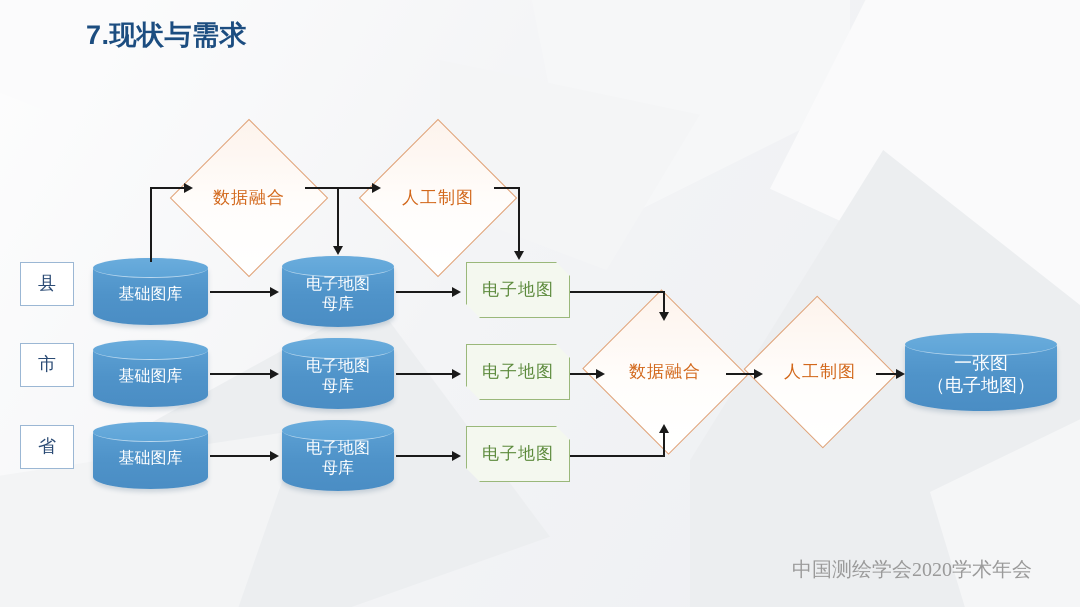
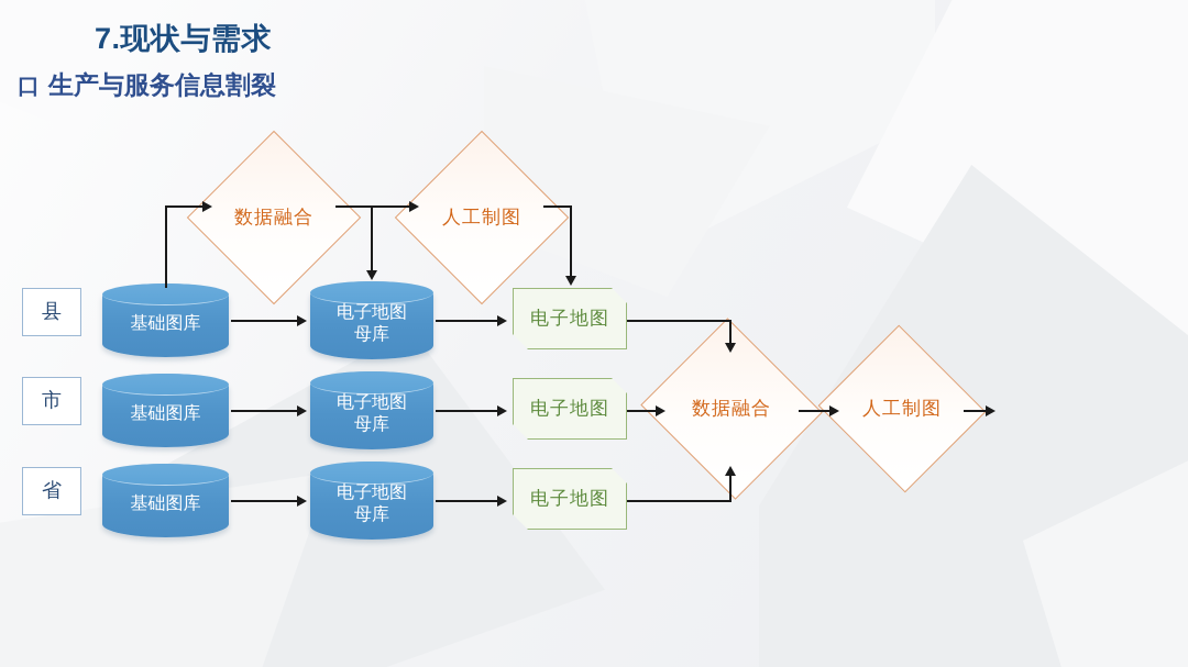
  7.现状与需求
+ 口 生产与服务信息割裂
  县
  市
  省
  基础图库
  电子地图
  母库
  电子地图
  基础图库
  电子地图
  母库
  电子地图
  基础图库
  电子地图
  母库
  电子地图
  数据融合
  人工制图
  数据融合
  人工制图
- 一张图
- （电子地图）
- 中国测绘学会2020学术年会
